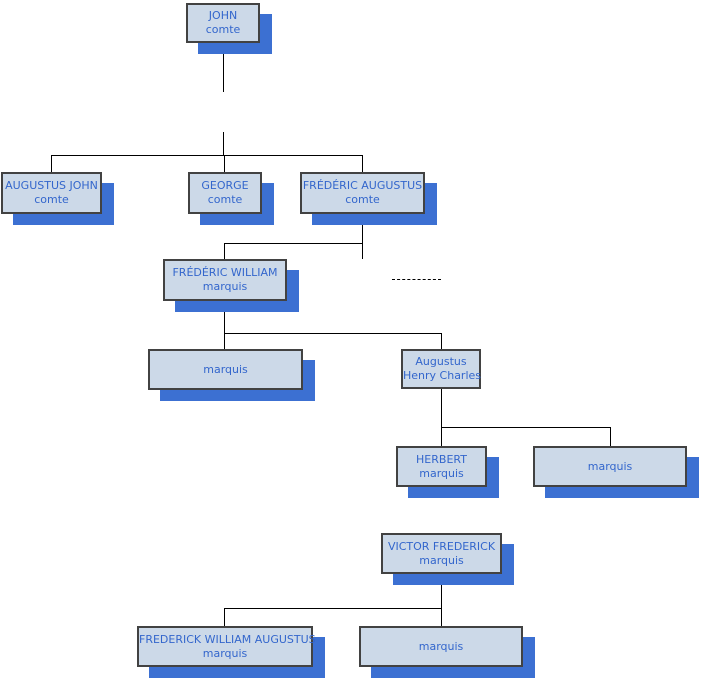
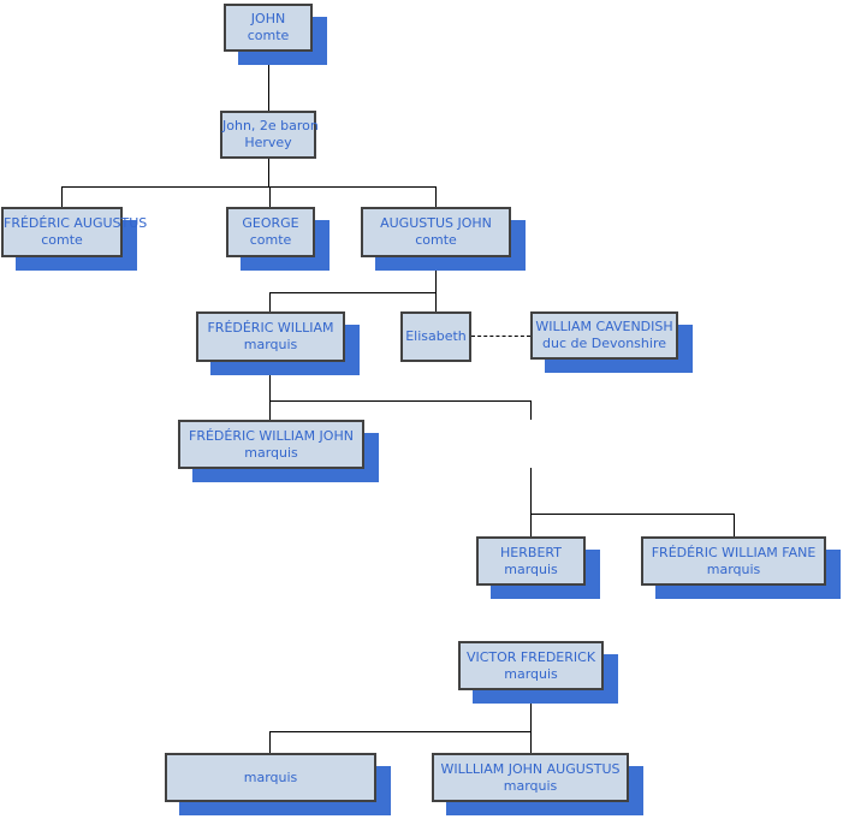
  JOHN
  comte
+ John, 2e baron
+ Hervey
- AUGUSTUS JOHN
+ FRÉDÉRIC AUGUSTUS
  comte
  GEORGE
  comte
- FRÉDÉRIC AUGUSTUS
+ AUGUSTUS JOHN
  comte
  FRÉDÉRIC WILLIAM
  marquis
+ Elisabeth
+ WILLIAM CAVENDISH
+ duc de Devonshire
+ FRÉDÉRIC WILLIAM JOHN
  marquis
- Augustus
- Henry Charles
  HERBERT
  marquis
+ FRÉDÉRIC WILLIAM FANE
  marquis
  VICTOR FREDERICK
  marquis
- FREDERICK WILLIAM AUGUSTUS
  marquis
+ WILLLIAM JOHN AUGUSTUS
  marquis
